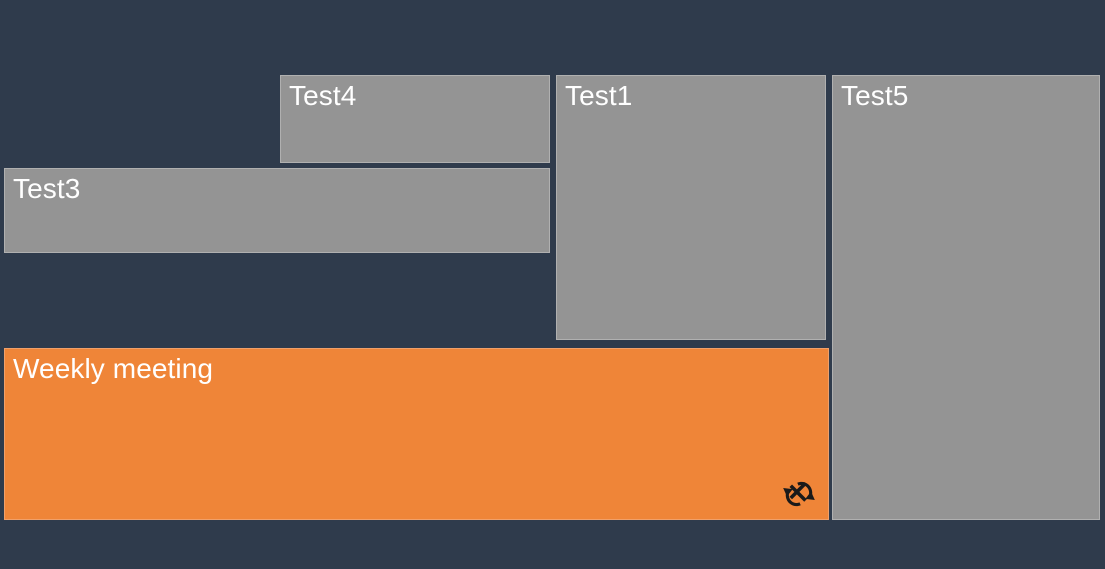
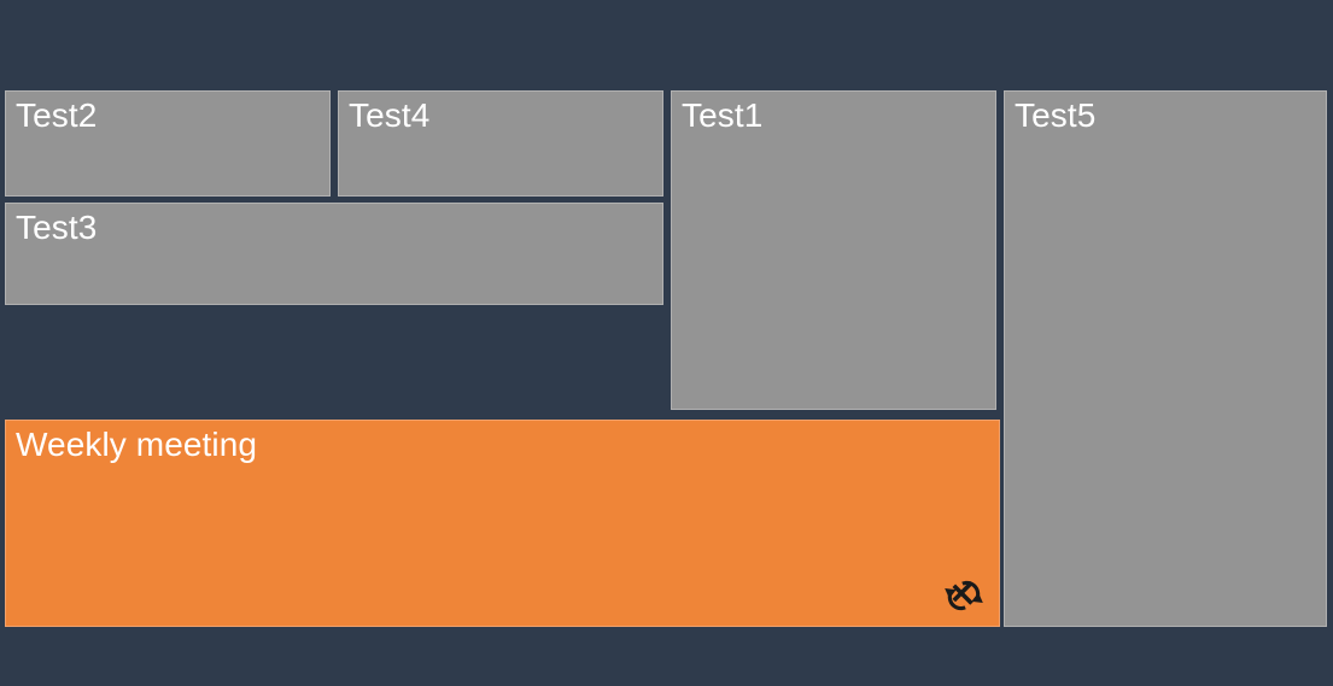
+ Test2
  Test4
  Test3
  Test1
  Test5
  Weekly meeting
